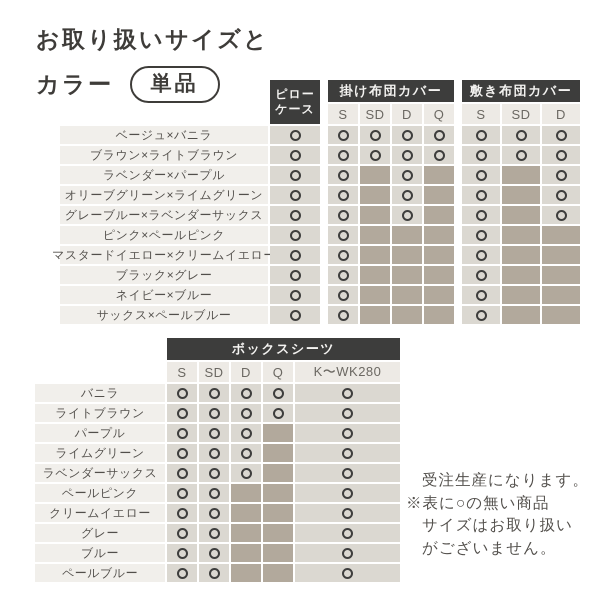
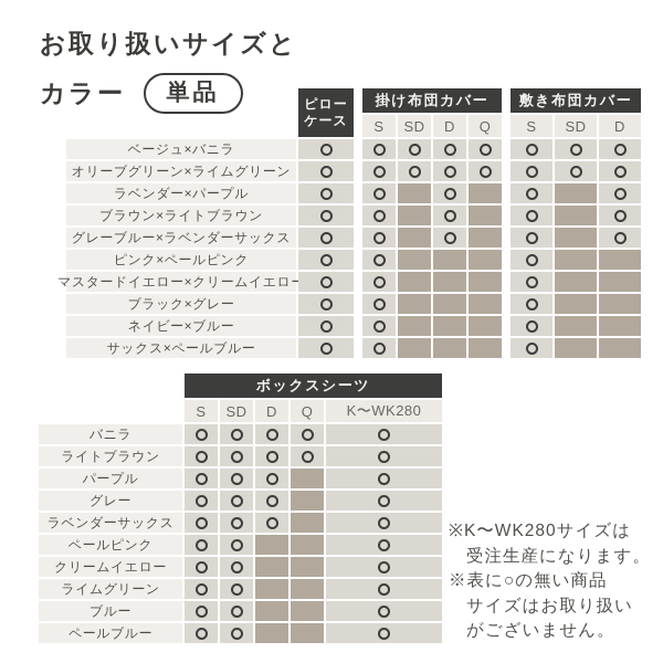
  お取り扱いサイズと
  カラー
  単品
  ピロー
  ケース
  掛け布団カバー
  敷き布団カバー
  S
  SD
  D
  Q
  S
  SD
  D
  ベージュ×バニラ
- ブラウン×ライトブラウン
+ オリーブグリーン×ライムグリーン
  ラベンダー×パープル
- オリーブグリーン×ライムグリーン
+ ブラウン×ライトブラウン
  グレーブルー×ラベンダーサックス
  ピンク×ペールピンク
  マスタードイエロー×クリームイエロ
  ブラック×グレー
  ネイビー×ブルー
  サックス×ペールブルー
  ボックスシーツ
  S
  SD
  D
  Q
  K〜WK280
  バニラ
  ライトブラウン
  パープル
- ライムグリーン
+ グレー
  ラベンダーサックス
  ペールピンク
  クリームイエロー
- グレー
+ ライムグリーン
  ブルー
  ペールブルー
+ ※K〜WK280サイズは
  受注生産になります。
  ※表に○の無い商品
  サイズはお取り扱い
  がございません。
